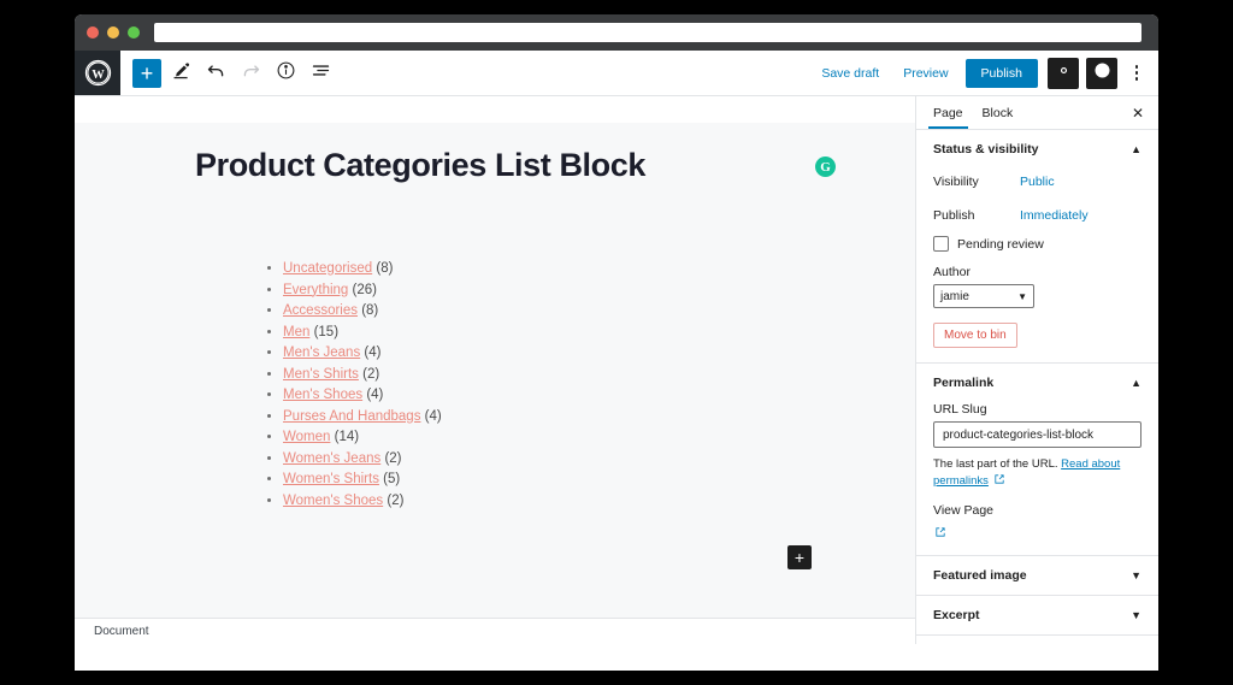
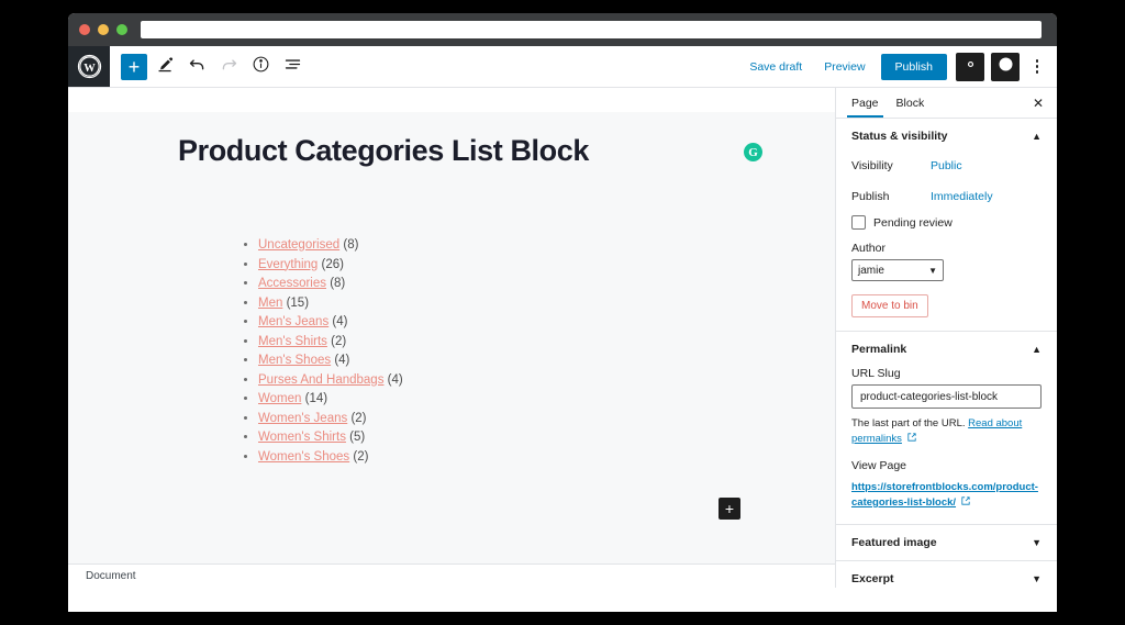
  W
  +
  Save draft
  Preview
  Publish
  Product Categories List Block
  G
  Uncategorised (8)
  Everything (26)
  Accessories (8)
  Men (15)
  Men's Jeans (4)
  Men's Shirts (2)
  Men's Shoes (4)
  Purses And Handbags (4)
  Women (14)
  Women's Jeans (2)
  Women's Shirts (5)
  Women's Shoes (2)
  +
  Document
  Page
  Block
  ✕
  Status & visibility
  ▲
  Visibility
  Public
  Publish
  Immediately
  Pending review
  Author
  jamie
  ▼
  Move to bin
  Permalink
  ▲
  URL Slug
  product-categories-list-block
  The last part of the URL. Read about permalinks
  View Page
+ https://storefrontblocks.com/product-categories-list-block/
  Featured image
  ▼
  Excerpt
  ▼
